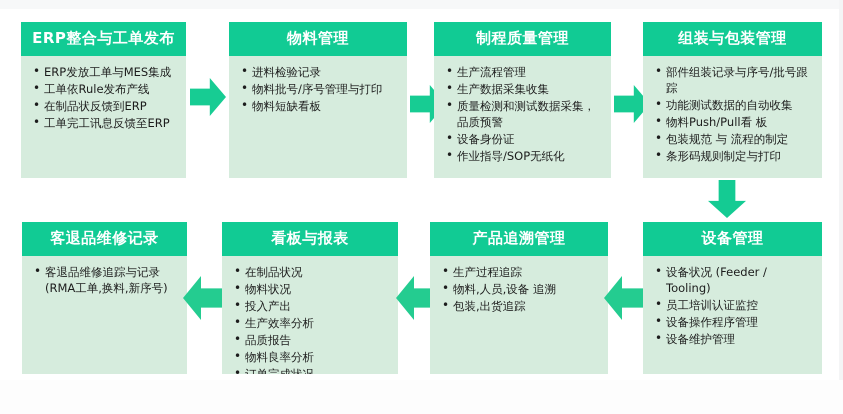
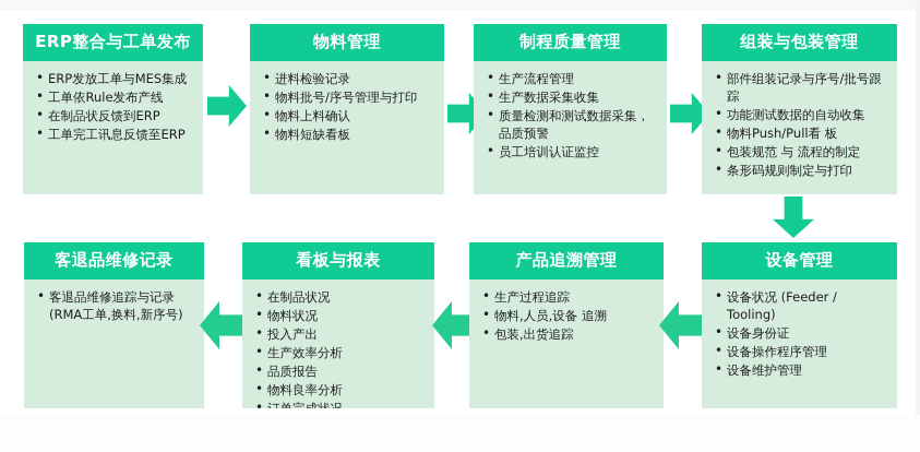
  ERP整合与工单发布
  ERP发放工单与MES集成
  工单依Rule发布产线
  在制品状反馈到ERP
  工单完工讯息反馈至ERP
  物料管理
  进料检验记录
  物料批号/序号管理与打印
+ 物料上料确认
  物料短缺看板
  制程质量管理
  生产流程管理
  生产数据采集收集
  质量检测和测试数据采集，品质预警
- 设备身份证
+ 员工培训认证监控
- 作业指导/SOP无纸化
  组装与包装管理
  部件组装记录与序号/批号跟踪
  功能测试数据的自动收集
  物料Push/Pull看 板
  包装规范 与 流程的制定
  条形码规则制定与打印
  客退品维修记录
  客退品维修追踪与记录(RMA工单,换料,新序号)
  看板与报表
  在制品状况
  物料状况
  投入产出
  生产效率分析
  品质报告
  物料良率分析
  产品追溯管理
  生产过程追踪
  物料,人员,设备 追溯
  包装,出货追踪
  设备管理
  设备状况 (Feeder / Tooling)
- 员工培训认证监控
+ 设备身份证
  设备操作程序管理
  设备维护管理
